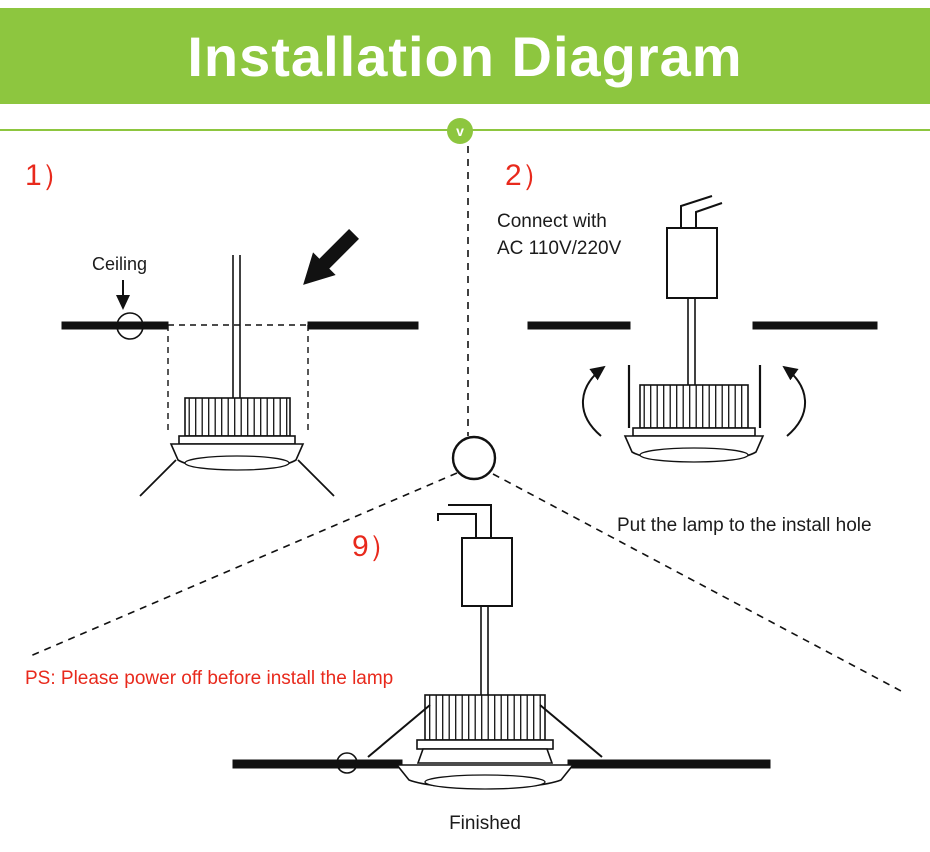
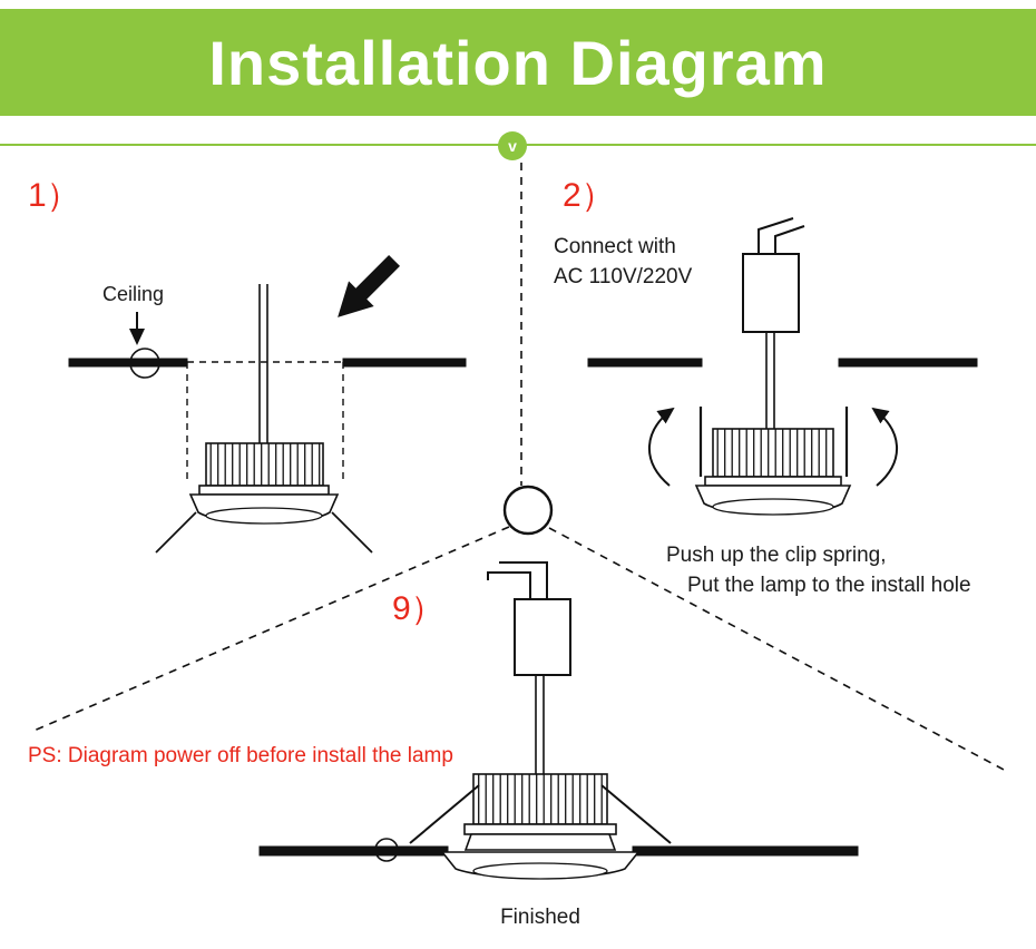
  Installation Diagram
  v
  1）
  Ceiling
  2）
  Connect with
  AC 110V/220V
+ Push up the clip spring,
  Put the lamp to the install hole
  9）
- PS: Please power off before install the lamp
+ PS: Diagram power off before install the lamp
  Finished
